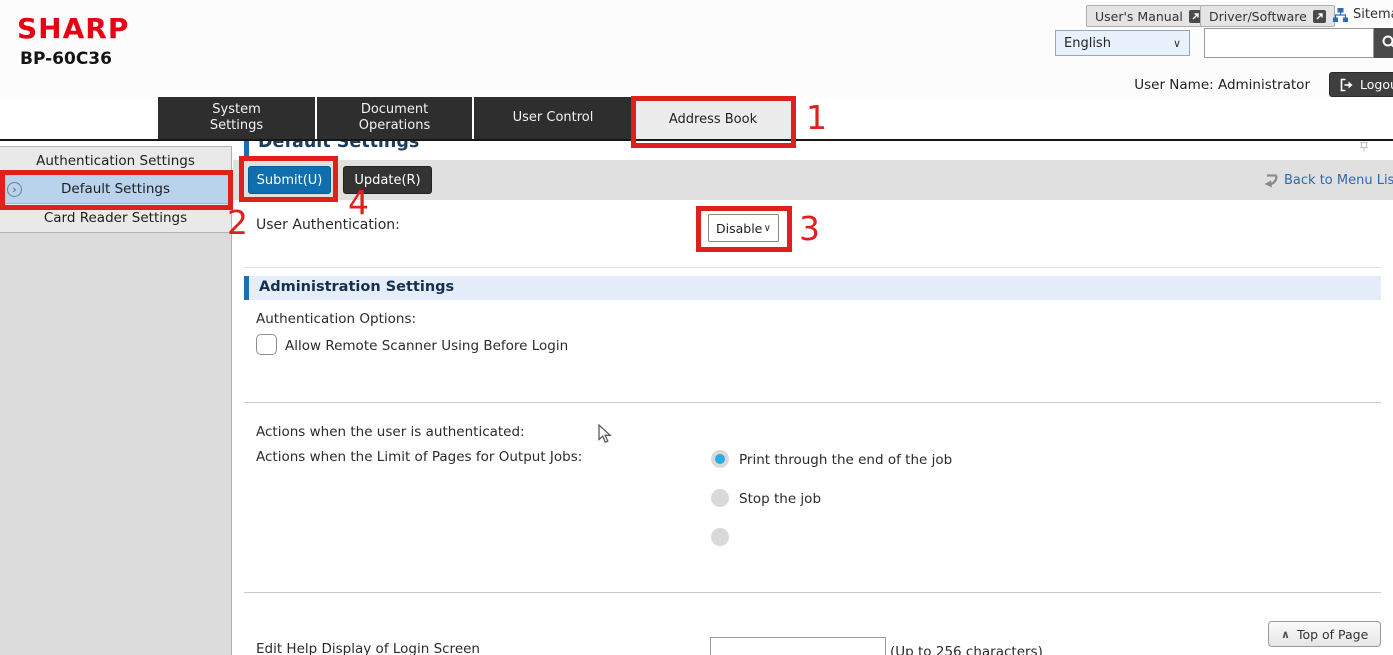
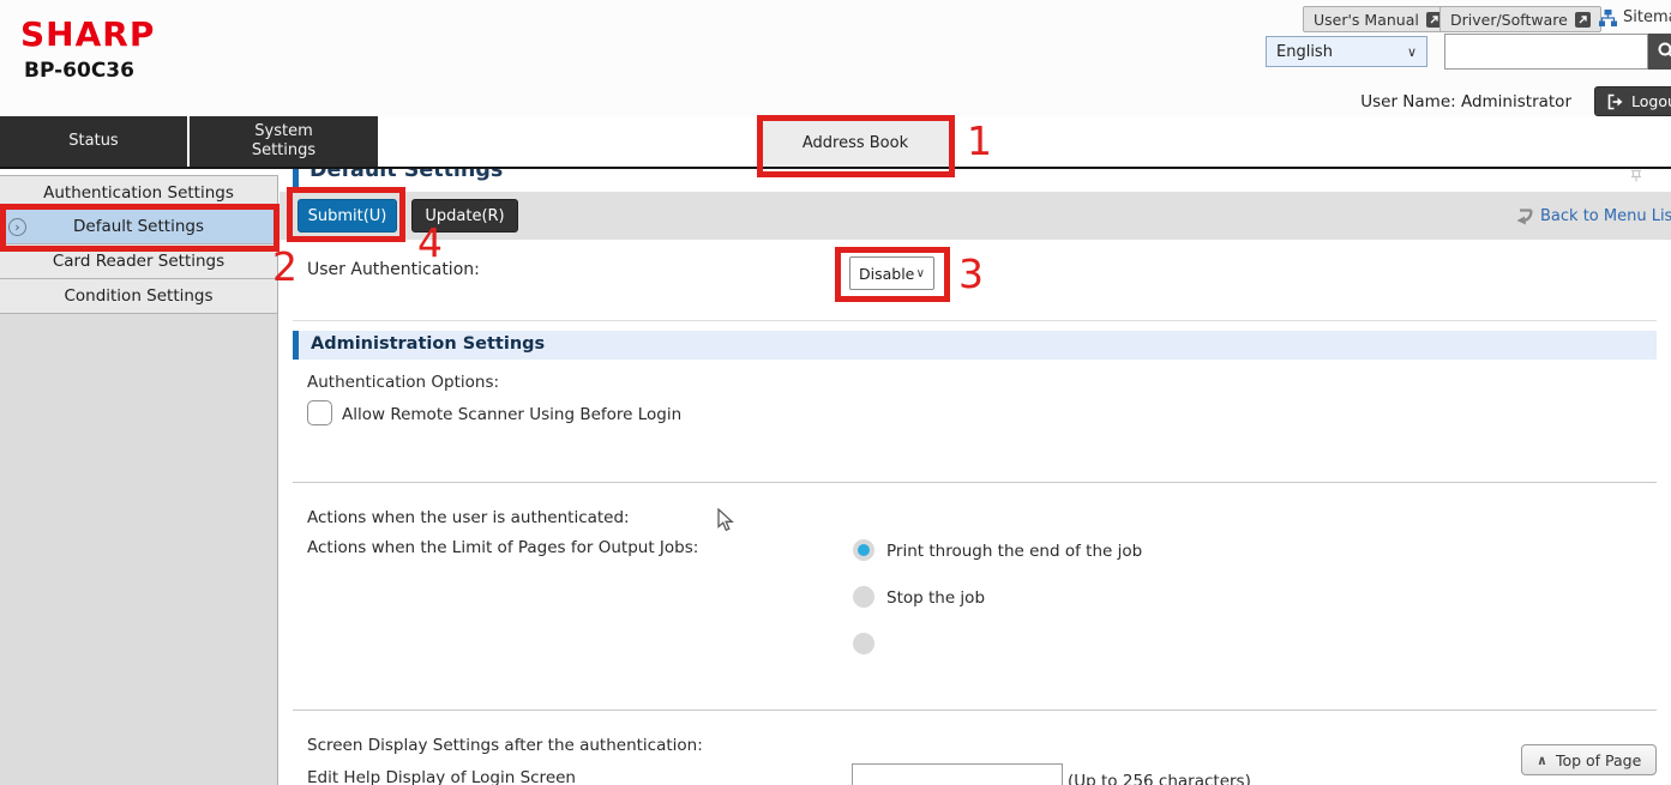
  SHARP
  BP-60C36
  User's Manual
  Driver/Software
  Sitem
  English
  ∨
  User Name: Administrator
+ Status
  System Settings
- Document Operations
- User Control
  Address Book
  Authentication Settings
  ›
  Default Settings
  Card Reader Settings
+ Condition Settings
  Default Settings
  Submit(U)
  Update(R)
  Back to Menu Lis
  User Authentication:
  Disable
  ∨
  Administration Settings
  Authentication Options:
  Allow Remote Scanner Using Before Login
  Actions when the user is authenticated:
  Actions when the Limit of Pages for Output Jobs:
  Print through the end of the job
  Stop the job
+ Screen Display Settings after the authentication:
  Edit Help Display of Login Screen
  (Up to 256 characters)
  ∧
  Top of Page
  1
  2
  3
  4
